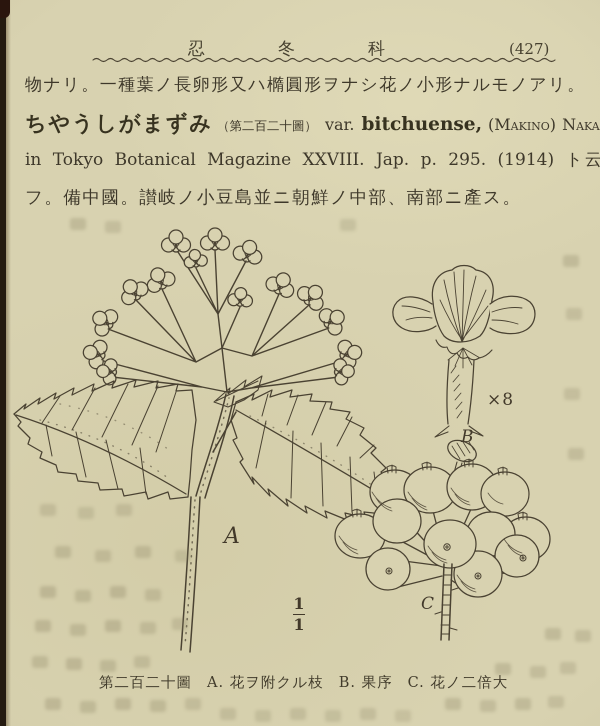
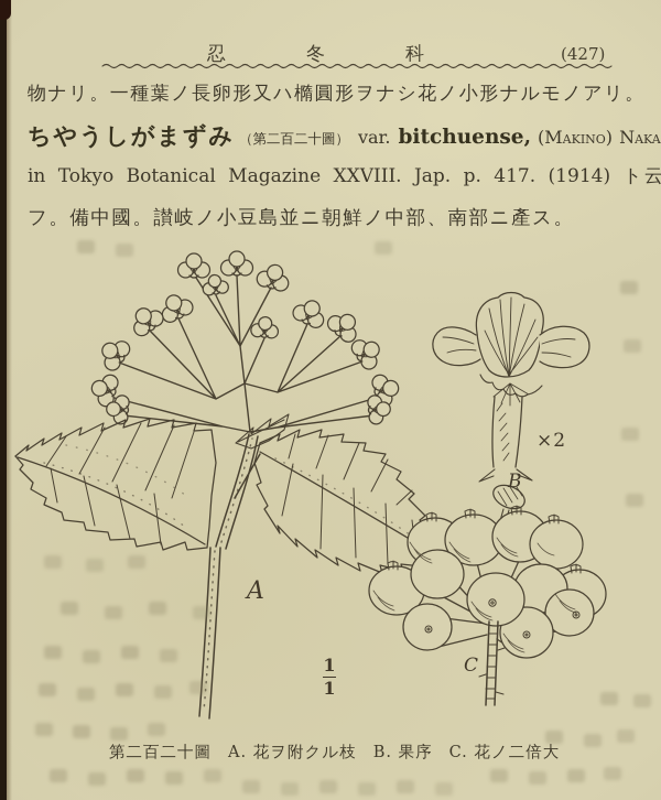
  忍
  冬
  科
  (427)
  物ナリ。一種葉ノ長卵形又ハ橢圓形ヲナシ花ノ小形ナルモノアリ。
  ちやうしがまずみ
  （第二百二十圖）
  var.
  bitchuense,
  (Makino)
  Naka
- in Tokyo Botanical Magazine XXVIII. Jap. p. 295. (1914) ト云
+ in Tokyo Botanical Magazine XXVIII. Jap. p. 417. (1914) ト云
  フ。備中國。讃岐ノ小豆島並ニ朝鮮ノ中部、南部ニ產ス。
  A
- ×8
+ ×2
  B
  C
  1
  1
  第二百二十圖
  A. 花ヲ附クル枝
  B. 果序
  C. 花ノ二倍大
